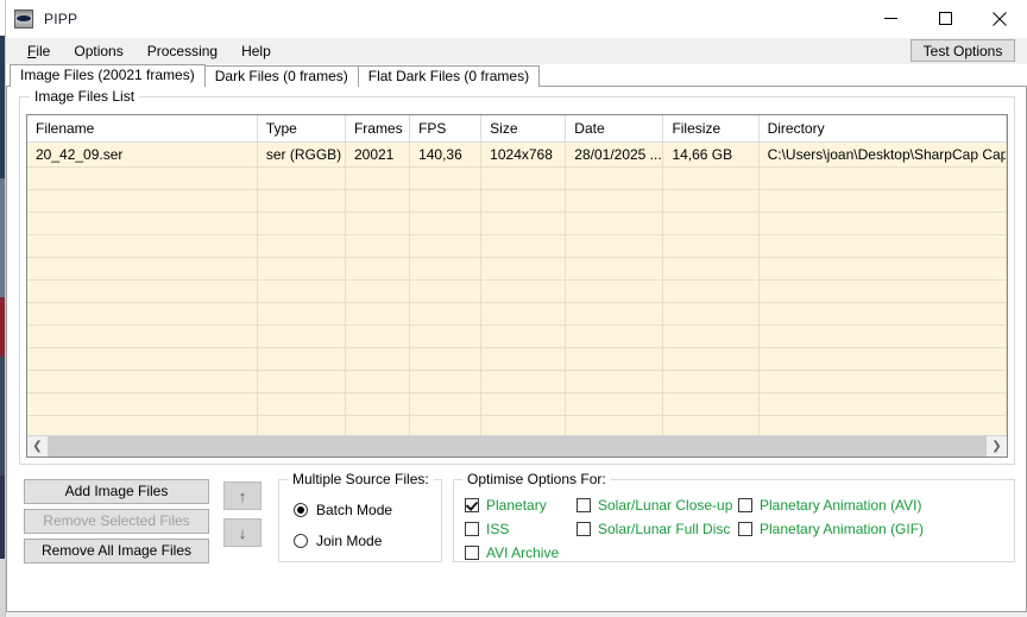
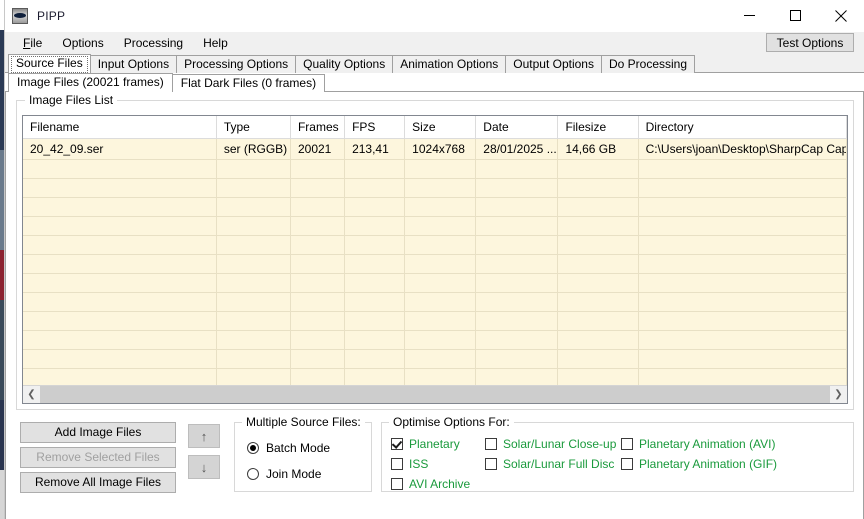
  PIPP
  File
  Options
  Processing
  Help
  Test Options
+ Source Files
+ Input Options
+ Processing Options
+ Quality Options
+ Animation Options
+ Output Options
+ Do Processing
  Image Files (20021 frames)
- Dark Files (0 frames)
  Flat Dark Files (0 frames)
  Image Files List
  Filename	Type	Frames	FPS	Size	Date	Filesize	Directory
- 20_42_09.ser	ser (RGGB)	20021	140,36	1024x768	28/01/2025 ...	14,66 GB	C:\Users\joan\Desktop\SharpCap Cap
+ 20_42_09.ser	ser (RGGB)	20021	213,41	1024x768	28/01/2025 ...	14,66 GB	C:\Users\joan\Desktop\SharpCap Cap
  ❮
  ❯
  Add Image Files
  Remove Selected Files
  Remove All Image Files
  ↑
  ↓
  Multiple Source Files:
  Batch Mode
  Join Mode
  Optimise Options For:
  Planetary
  ISS
  AVI Archive
  Solar/Lunar Close-up
  Solar/Lunar Full Disc
  Planetary Animation (AVI)
  Planetary Animation (GIF)
